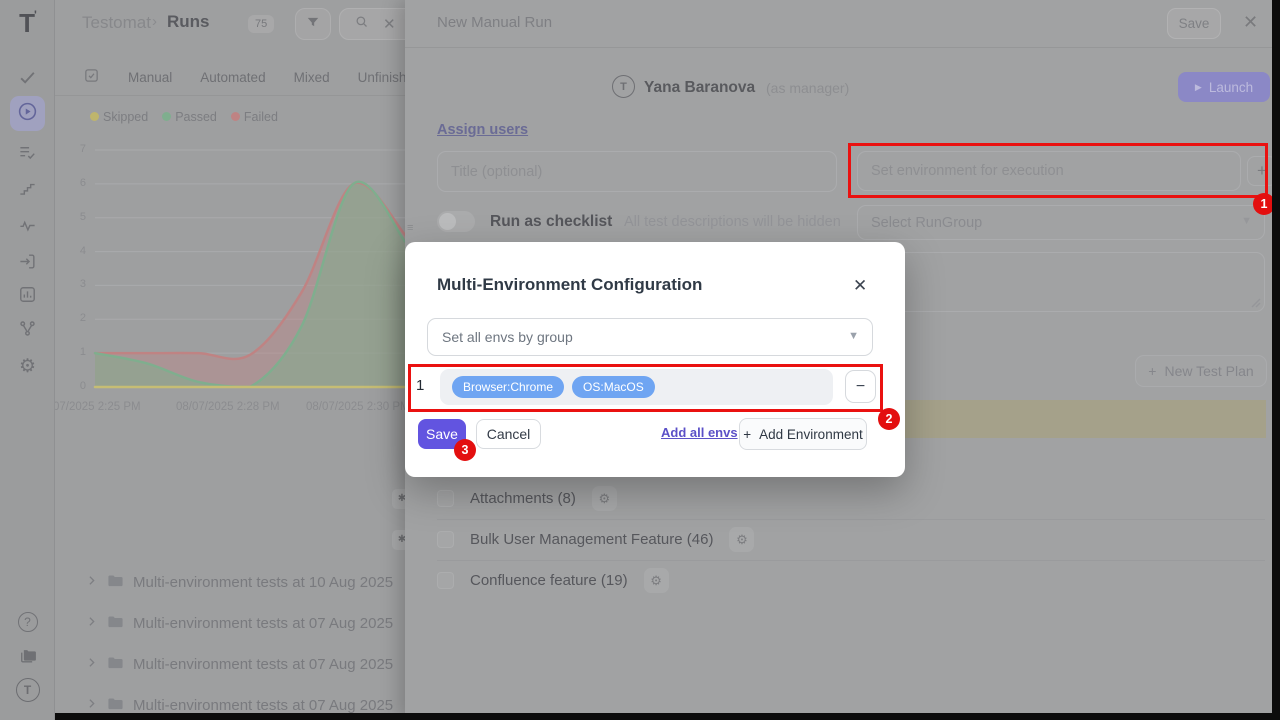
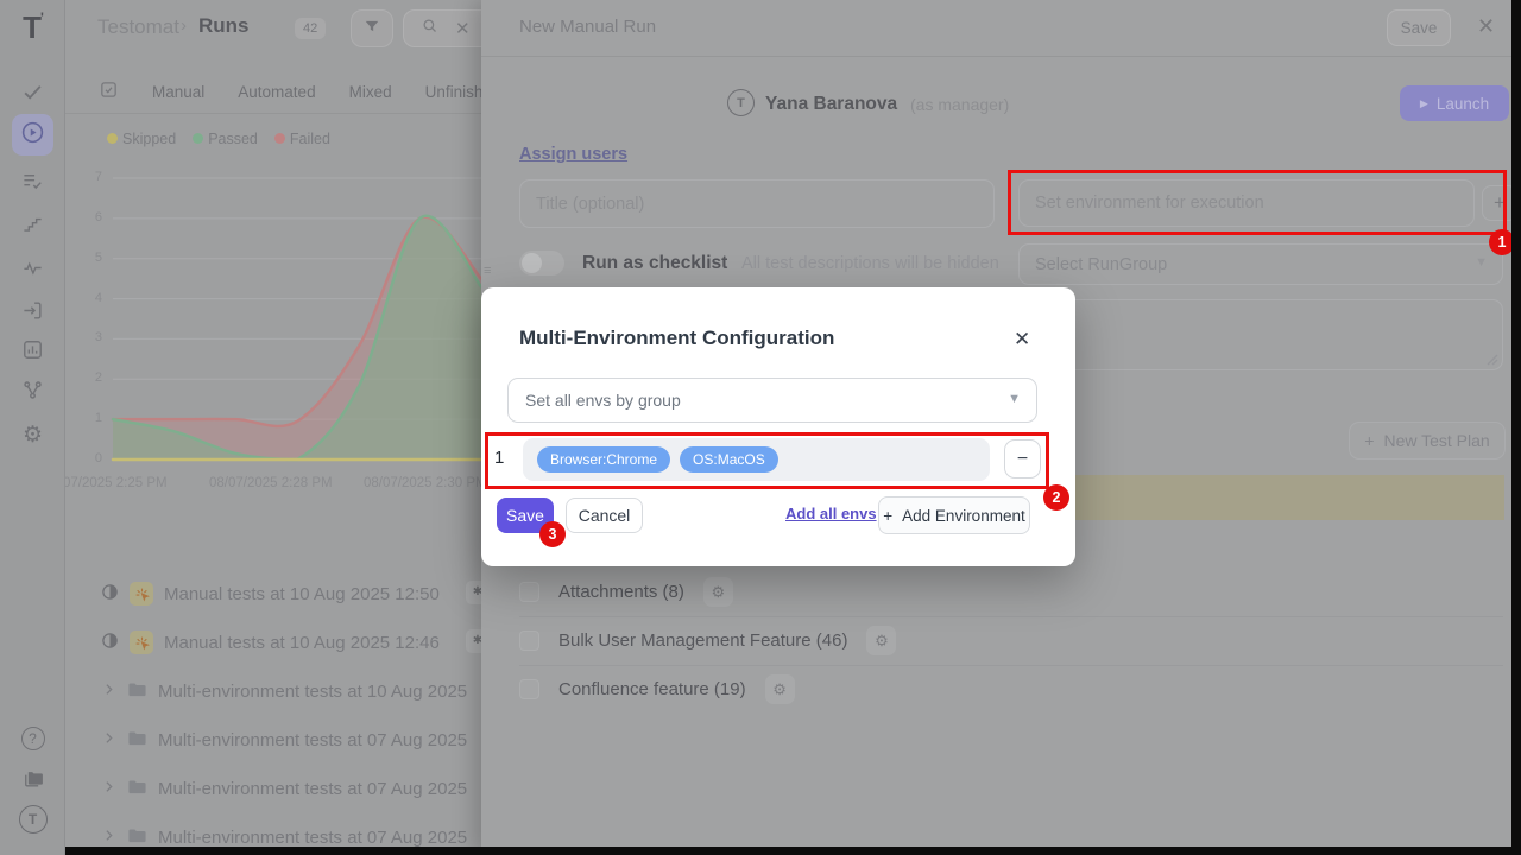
  Runs
- 75
+ 42
  ✕
  Manual
  Automated
  Mixed
  Unfinish
  Skipped
  Passed
  Failed
  08/07/2025 2:30 P
+ Manual tests at 10 Aug 2025 12:50
  ✱
+ Manual tests at 10 Aug 2025 12:46
  ✱
  Multi-environment tests at 10 Aug 2025
  Multi-environment tests at 07 Aug 2025
  Multi-environment tests at 07 Aug 2025
  Multi-environment tests at 07 Aug 2025
  T'
  ⚙
  ?
  T
  New Manual Run
  Save
  ✕
  T
  Yana Baranova
  ▶
  Launch
  Assign users
  +
  Run as checklist
  Select RunGroup
  +
  New Test Plan
  Attachments (8)
  ⚙
  Bulk User Management Feature (46)
  ⚙
  Confluence feature (19)
  ⚙
  Multi-Environment Configuration
  ✕
  Set all envs by group
  ▼
  1
  Browser:Chrome
  OS:MacOS
  −
  Save
  Cancel
  Add all envs
  +
  Add Environment
  1
  2
  3
